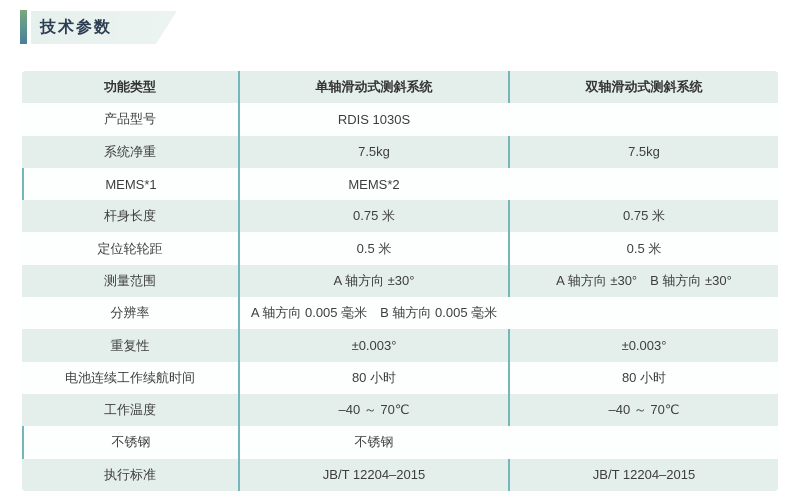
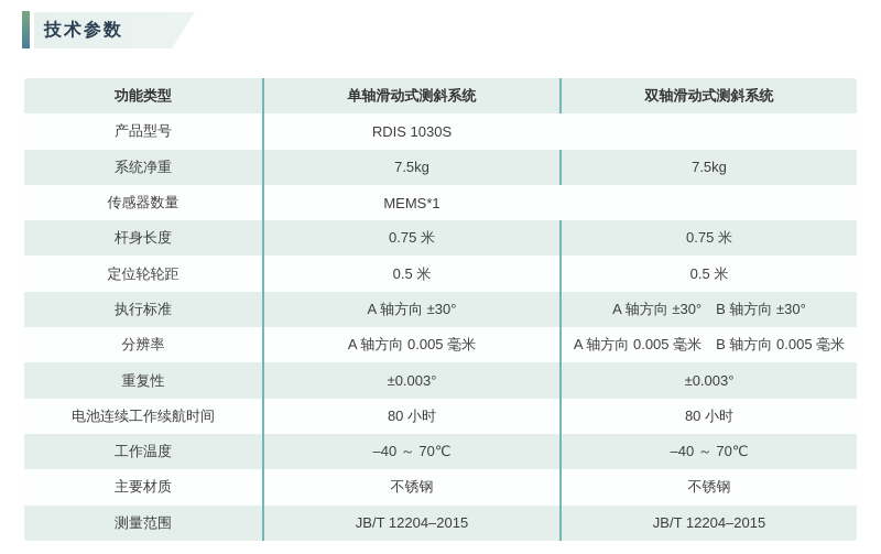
  技术参数
  功能类型
  单轴滑动式测斜系统
  双轴滑动式测斜系统
  产品型号
  RDIS 1030S
  系统净重
  7.5kg
  7.5kg
+ 传感器数量
  MEMS*1
- MEMS*2
  杆身长度
  0.75 米
  0.75 米
  定位轮轮距
  0.5 米
  0.5 米
- 测量范围
+ 执行标准
  A 轴方向 ±30°
  A 轴方向 ±30° B 轴方向 ±30°
  分辨率
+ A 轴方向 0.005 毫米
  A 轴方向 0.005 毫米 B 轴方向 0.005 毫米
  重复性
  ±0.003°
  ±0.003°
  电池连续工作续航时间
  80 小时
  80 小时
  工作温度
  –40 ～ 70℃
  –40 ～ 70℃
+ 主要材质
  不锈钢
  不锈钢
- 执行标准
+ 测量范围
  JB/T 12204–2015
  JB/T 12204–2015
